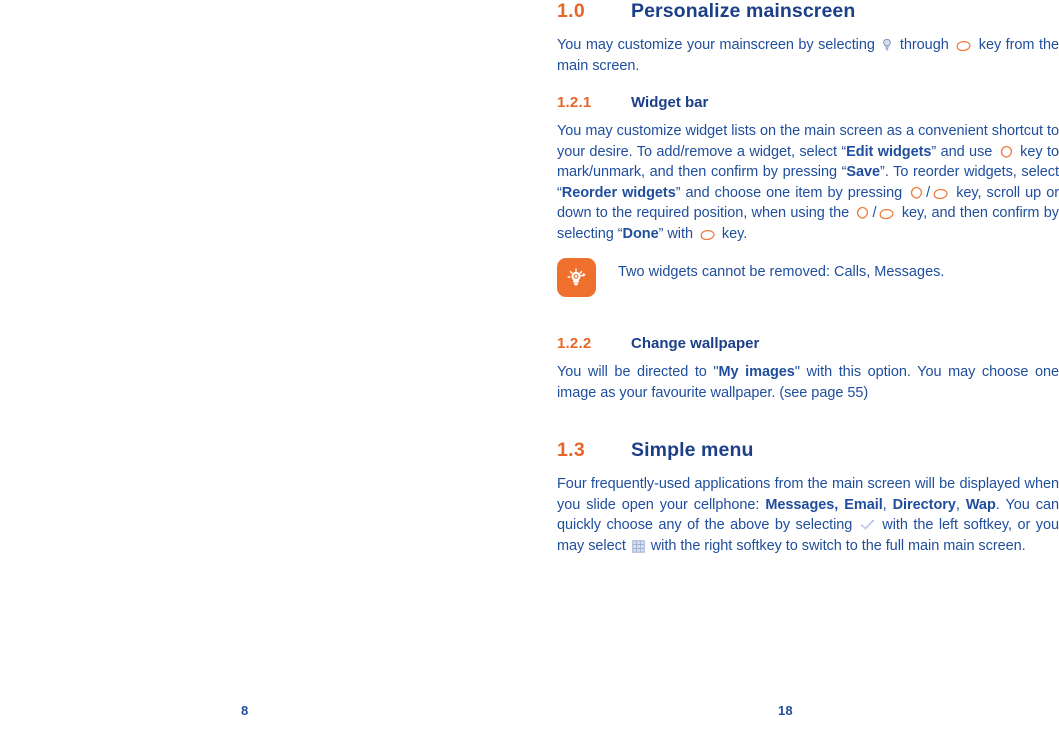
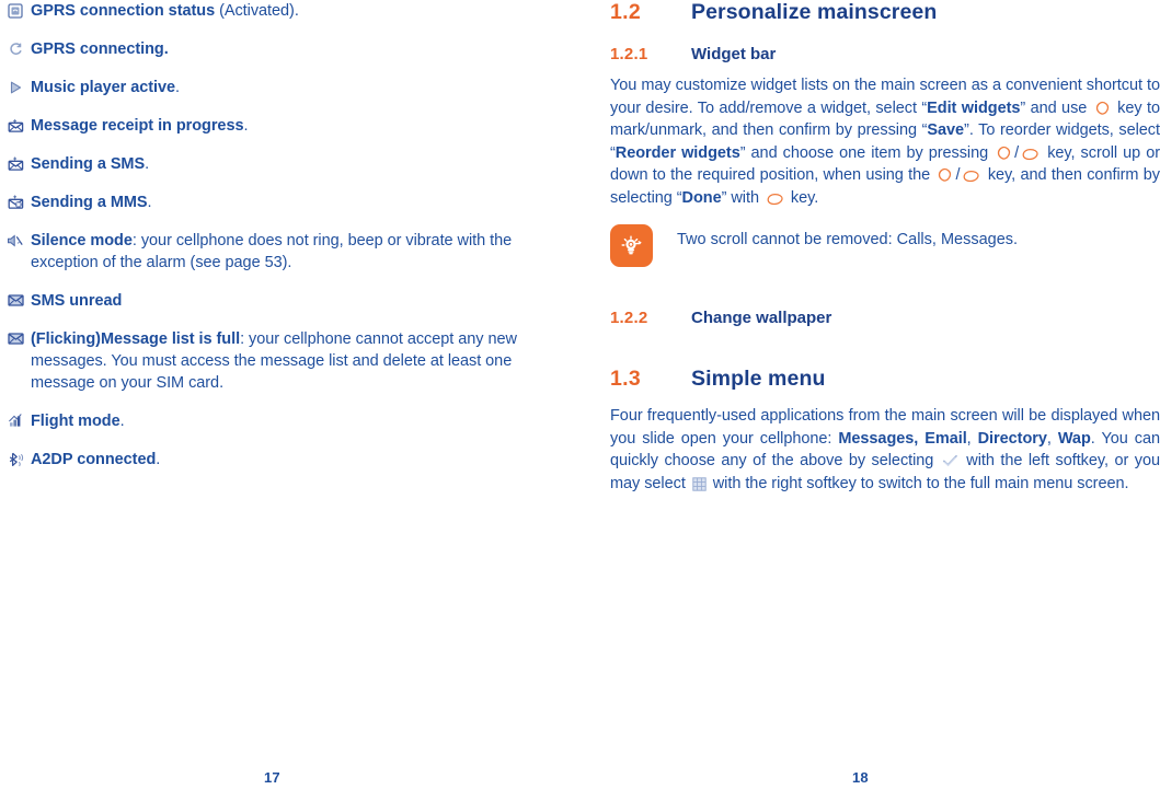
+ GPRS connection status (Activated).
+ GPRS connecting.
+ Music player active.
+ Message receipt in progress.
+ Sending a SMS.
+ Sending a MMS.
+ Silence mode: your cellphone does not ring, beep or vibrate with the exception of the alarm (see page 53).
+ SMS unread
+ (Flicking)Message list is full: your cellphone cannot accept any new messages. You must access the message list and delete at least one message on your SIM card.
+ Flight mode.
+ A2DP connected.
- 8
+ 17
- 1.0
+ 1.2
  Personalize mainscreen
- You may customize your mainscreen by selecting through key from the main screen.
  1.2.1
  Widget bar
  You may customize widget lists on the main screen as a convenient shortcut to your desire. To add/remove a widget, select “Edit widgets” and use key to mark/unmark, and then confirm by pressing “Save”. To reorder widgets, select “Reorder widgets” and choose one item by pressing / key, scroll up or down to the required position, when using the / key, and then confirm by selecting “Done” with key.
- Two widgets cannot be removed: Calls, Messages.
+ Two scroll cannot be removed: Calls, Messages.
  1.2.2
  Change wallpaper
- You will be directed to "My images" with this option. You may choose one image as your favourite wallpaper. (see page 55)
  1.3
  Simple menu
- Four frequently-used applications from the main screen will be displayed when you slide open your cellphone: Messages, Email, Directory, Wap. You can quickly choose any of the above by selecting with the left softkey, or you may select with the right softkey to switch to the full main main screen.
+ Four frequently-used applications from the main screen will be displayed when you slide open your cellphone: Messages, Email, Directory, Wap. You can quickly choose any of the above by selecting with the left softkey, or you may select with the right softkey to switch to the full main menu screen.
  18
